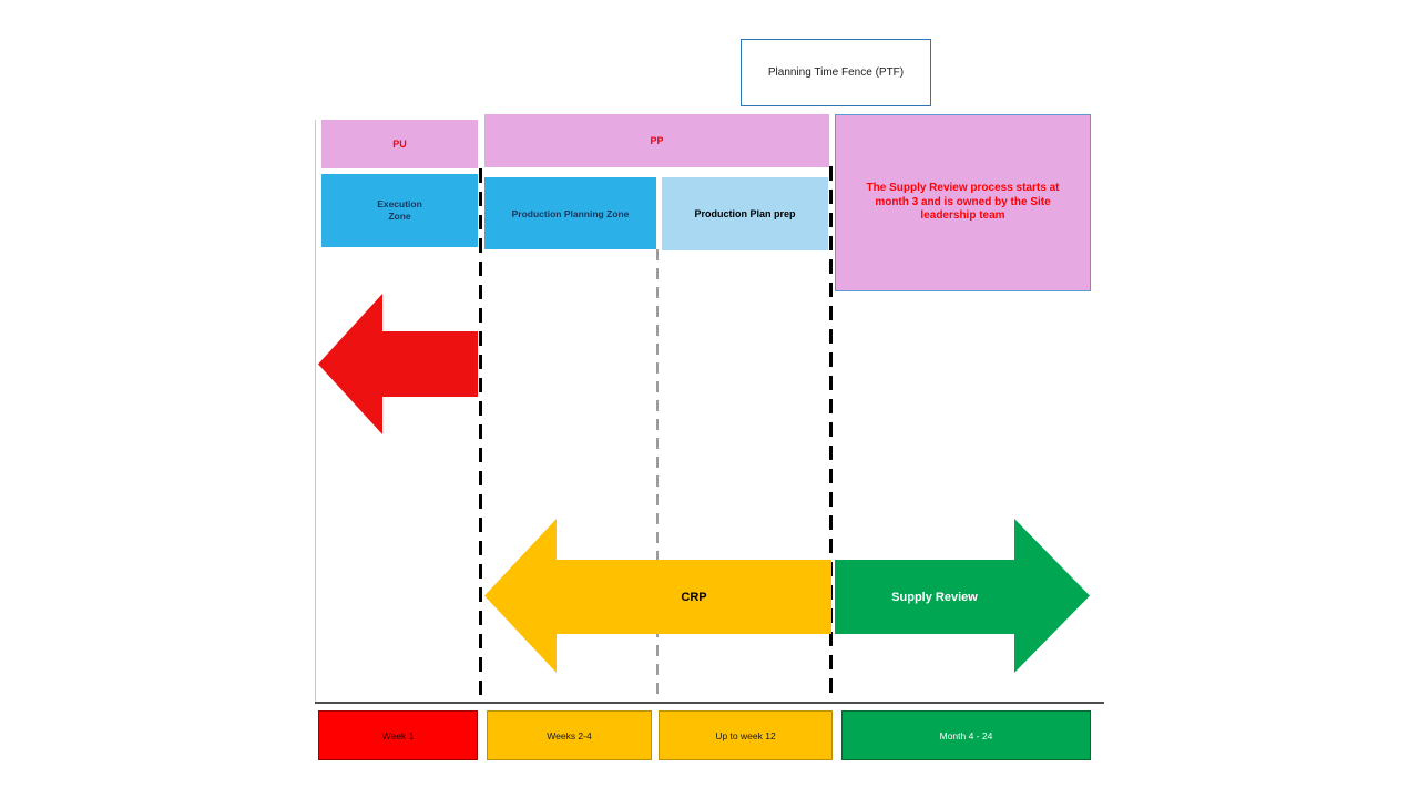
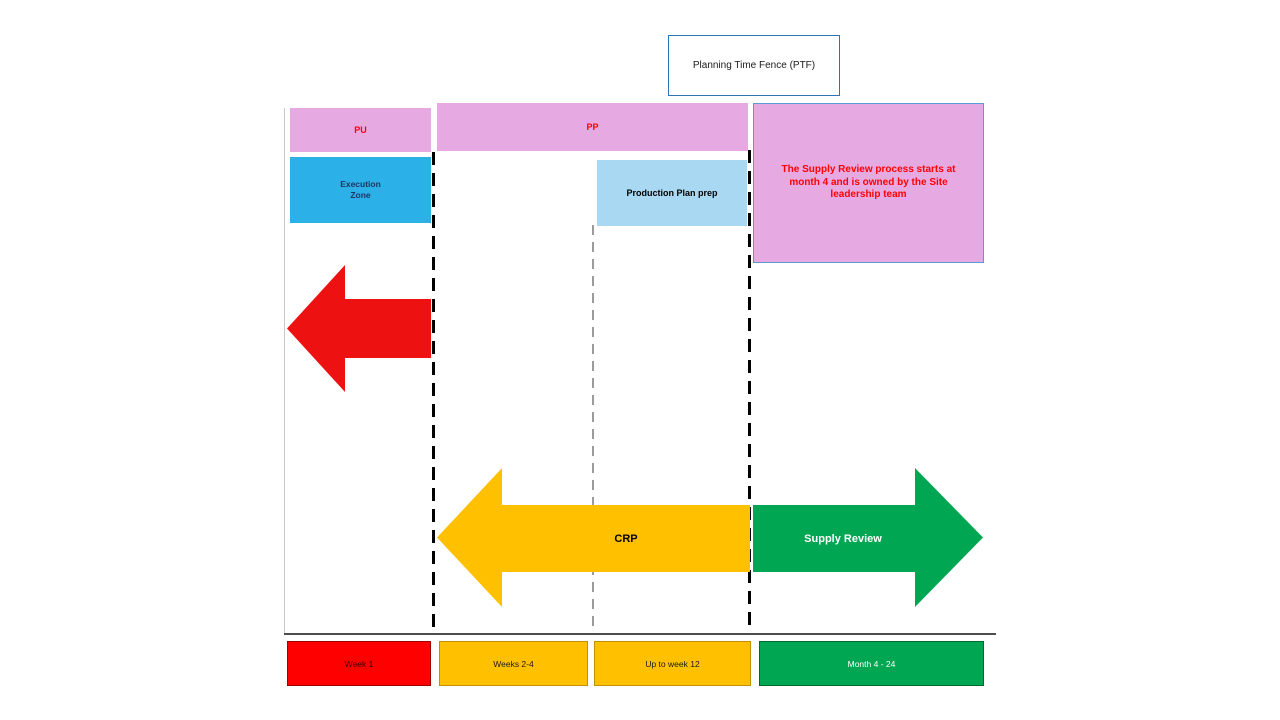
  Planning Time Fence (PTF)
  PU
  PP
  Execution
  Zone
- Production Planning Zone
  Production Plan prep
- The Supply Review process starts at month 3 and is owned by the Site leadership team
+ The Supply Review process starts at month 4 and is owned by the Site leadership team
  CRP
  Supply Review
  Week 1
  Weeks 2-4
  Up to week 12
  Month 4 - 24
